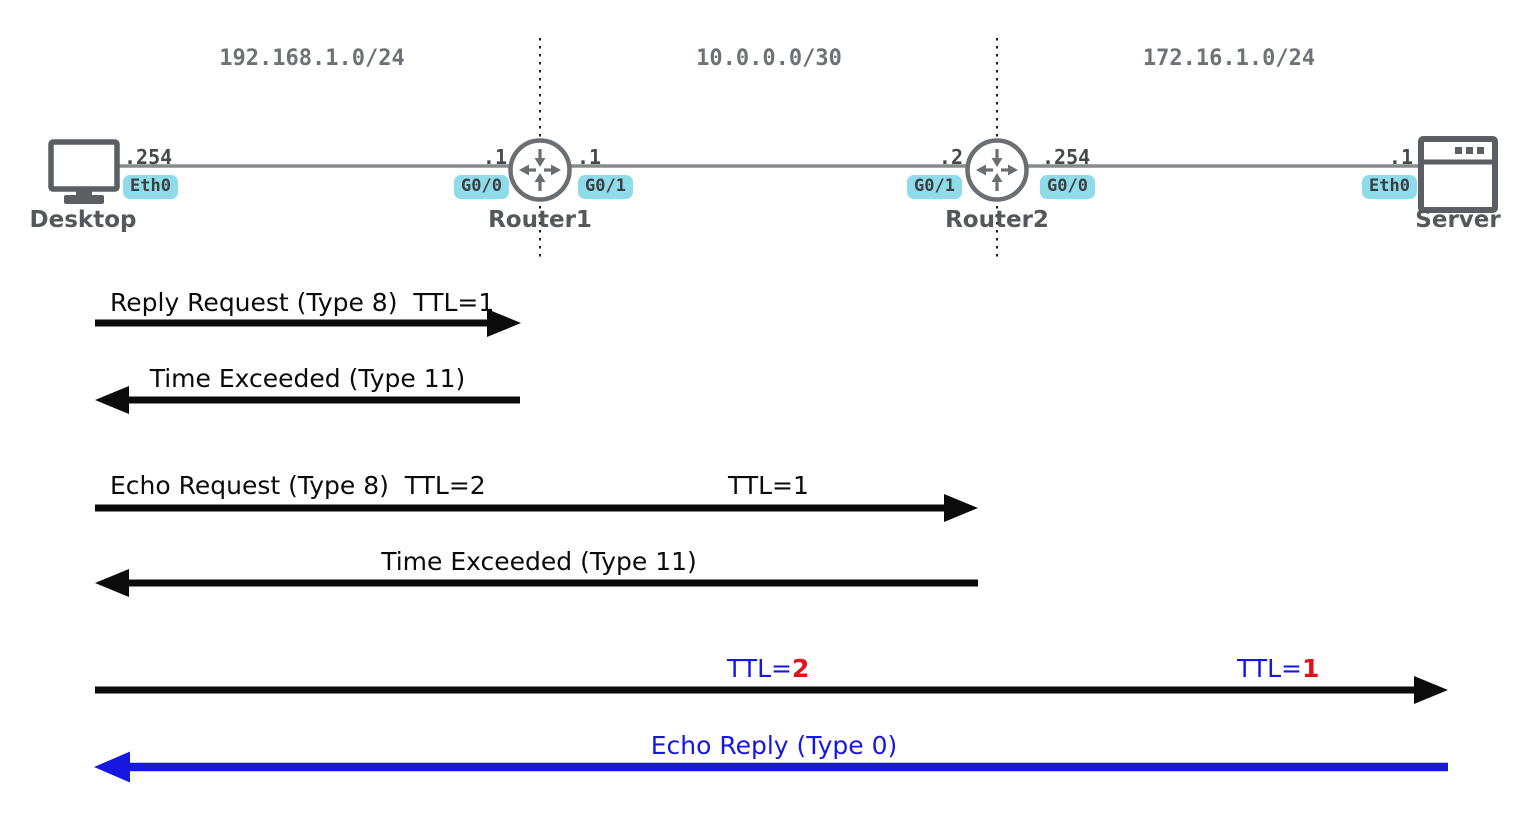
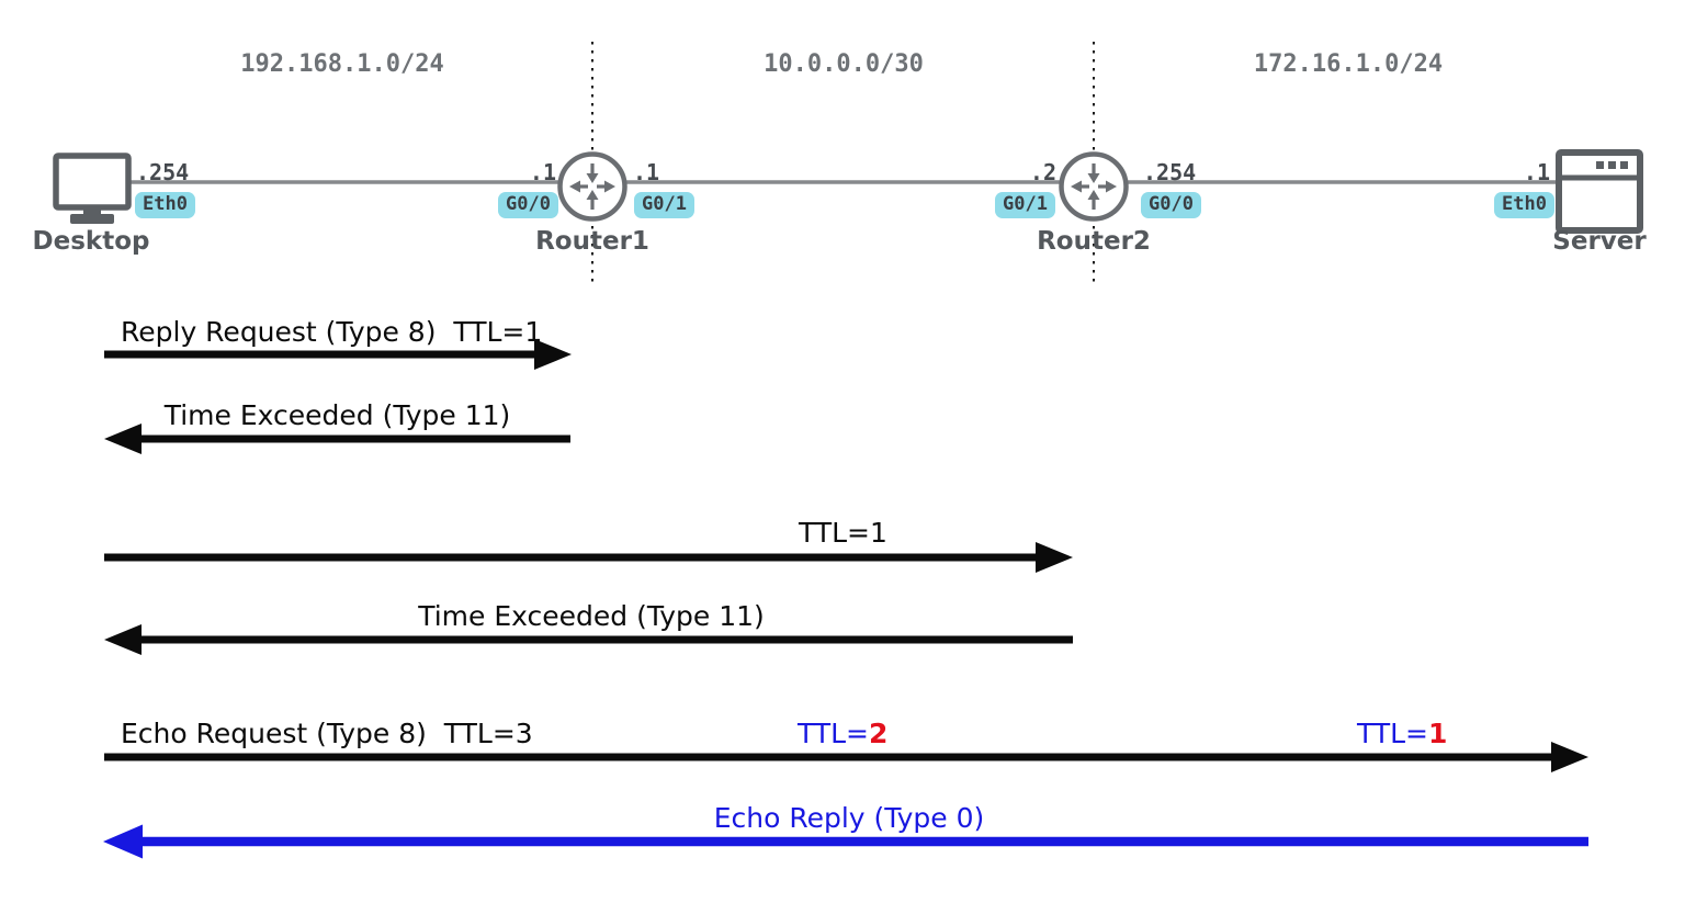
  192.168.1.0/24
  10.0.0.0/30
  172.16.1.0/24
  .254
  Eth0
  Desktop
  .1
  .1
  G0/0
  G0/1
  Router1
  .2
  .254
  G0/1
  G0/0
  Router2
  .1
  Eth0
  Server
  Reply Request (Type 8) TTL=1
  Time Exceeded (Type 11)
- Echo Request (Type 8) TTL=2
  TTL=1
  Time Exceeded (Type 11)
+ Echo Request (Type 8) TTL=3
  TTL=2
  TTL=1
  Echo Reply (Type 0)
